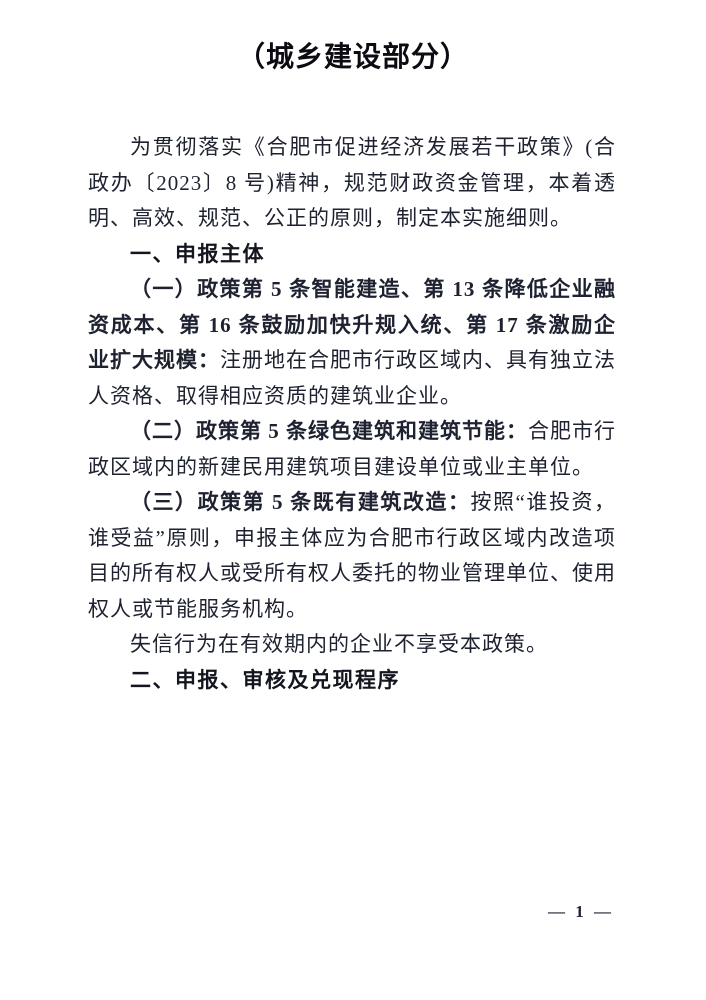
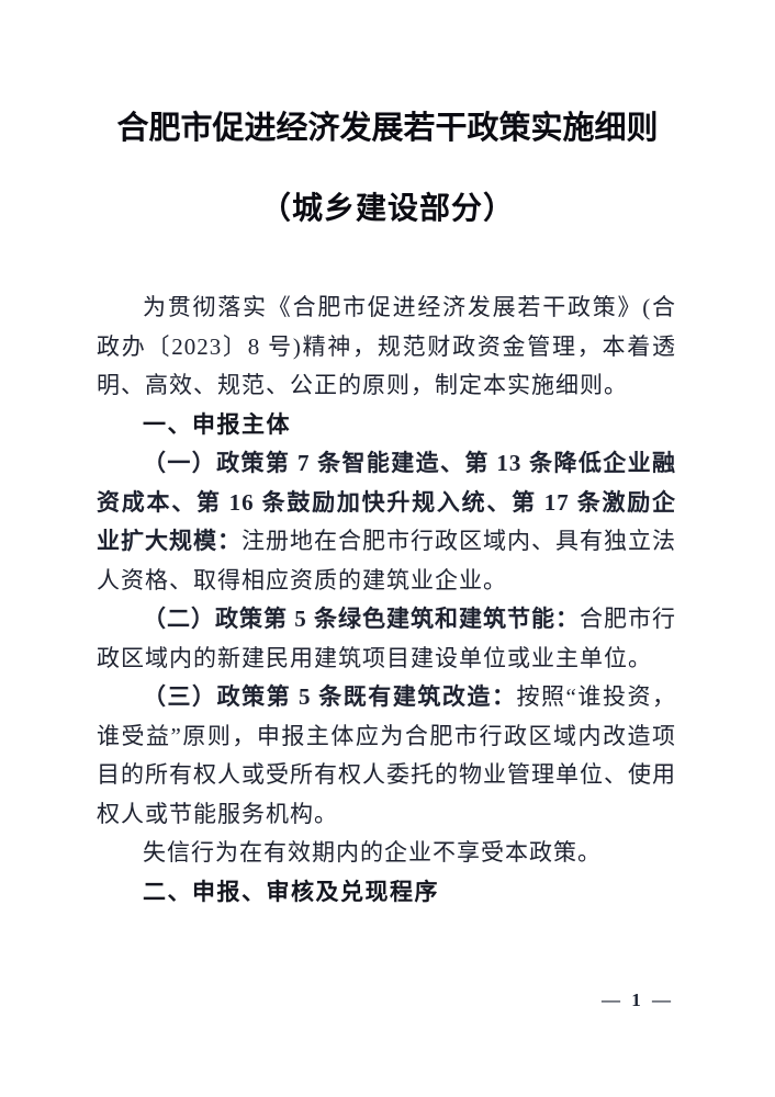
+ 合肥市促进经济发展若干政策实施细则
  （城乡建设部分）
  为贯彻落实《合肥市促进经济发展若干政策》(合政办〔2023〕8 号)精神，规范财政资金管理，本着透明、高效、规范、公正的原则，制定本实施细则。
  一、申报主体
- （一）政策第 5 条智能建造、第 13 条降低企业融资成本、第 16 条鼓励加快升规入统、第 17 条激励企业扩大规模：注册地在合肥市行政区域内、具有独立法人资格、取得相应资质的建筑业企业。
+ （一）政策第 7 条智能建造、第 13 条降低企业融资成本、第 16 条鼓励加快升规入统、第 17 条激励企业扩大规模：注册地在合肥市行政区域内、具有独立法人资格、取得相应资质的建筑业企业。
  （二）政策第 5 条绿色建筑和建筑节能：合肥市行政区域内的新建民用建筑项目建设单位或业主单位。
  （三）政策第 5 条既有建筑改造：按照“谁投资，谁受益”原则，申报主体应为合肥市行政区域内改造项目的所有权人或受所有权人委托的物业管理单位、使用权人或节能服务机构。
  失信行为在有效期内的企业不享受本政策。
  二、申报、审核及兑现程序
  — 1 —
